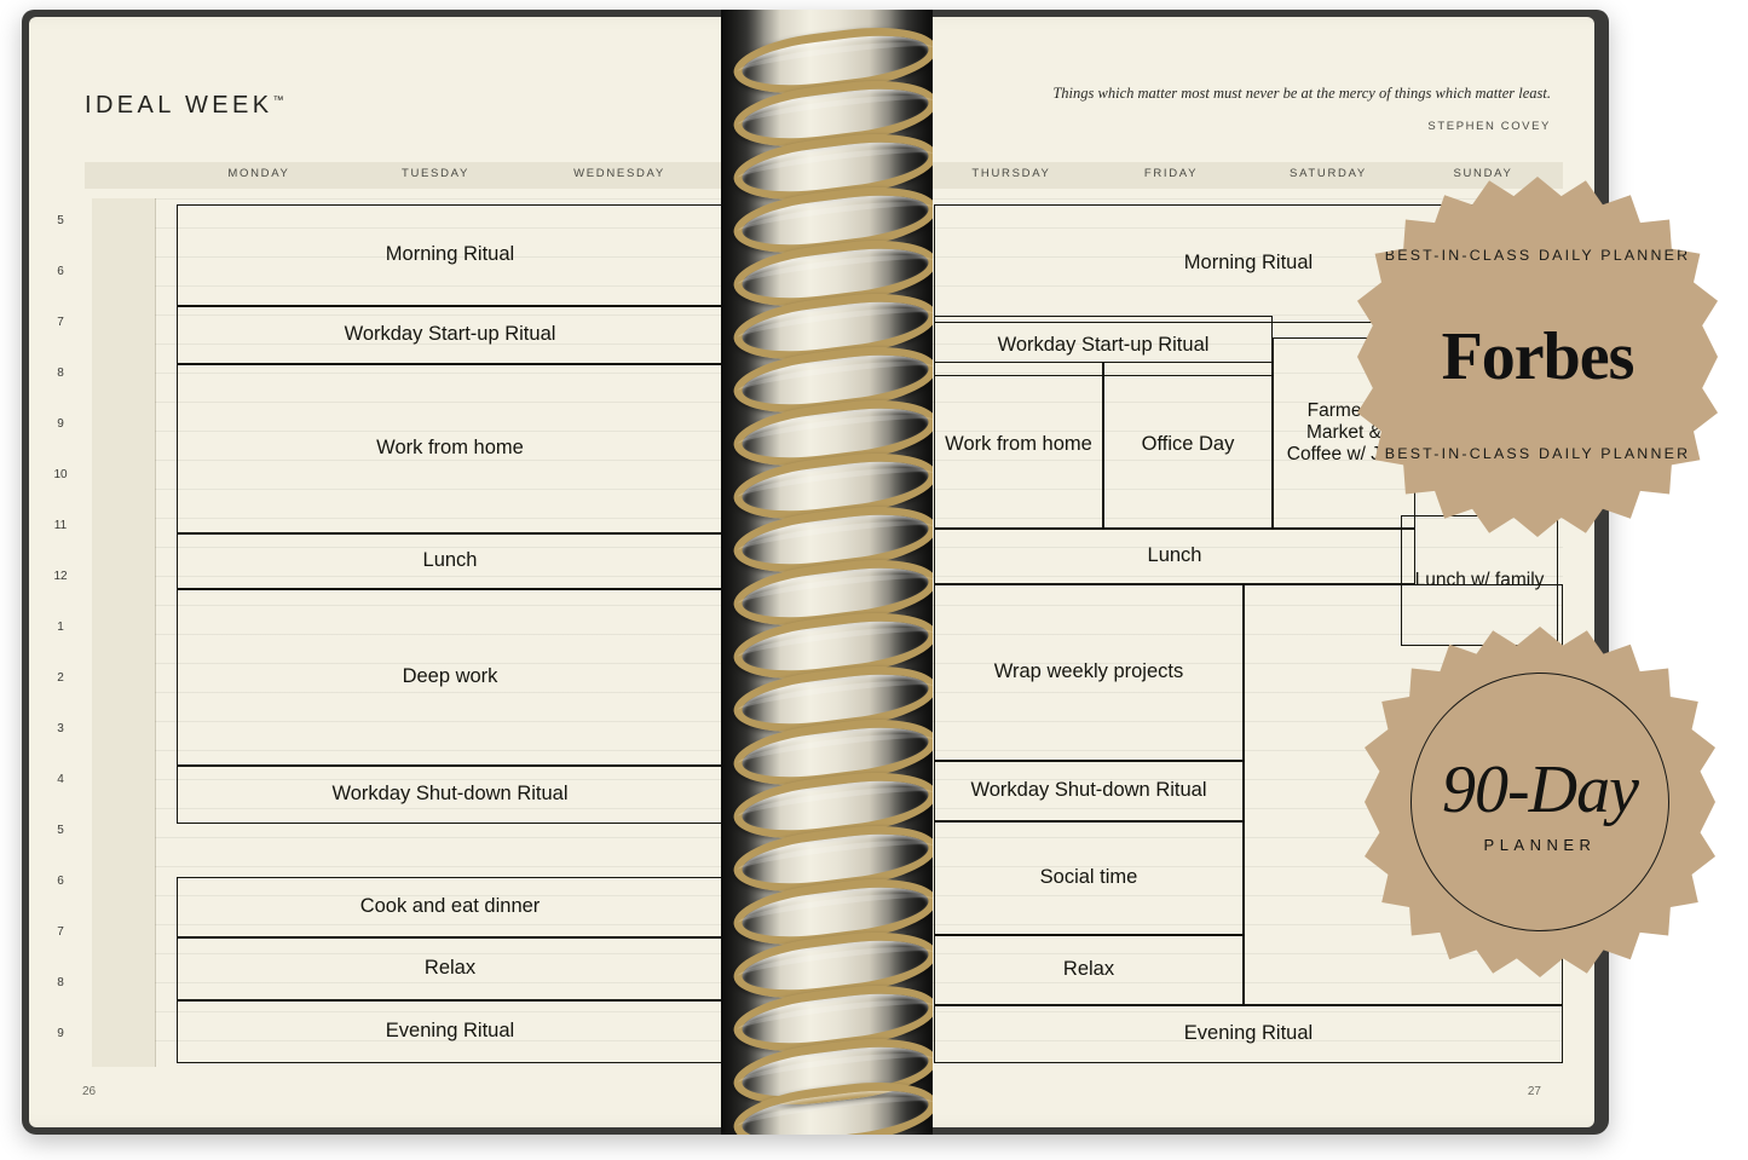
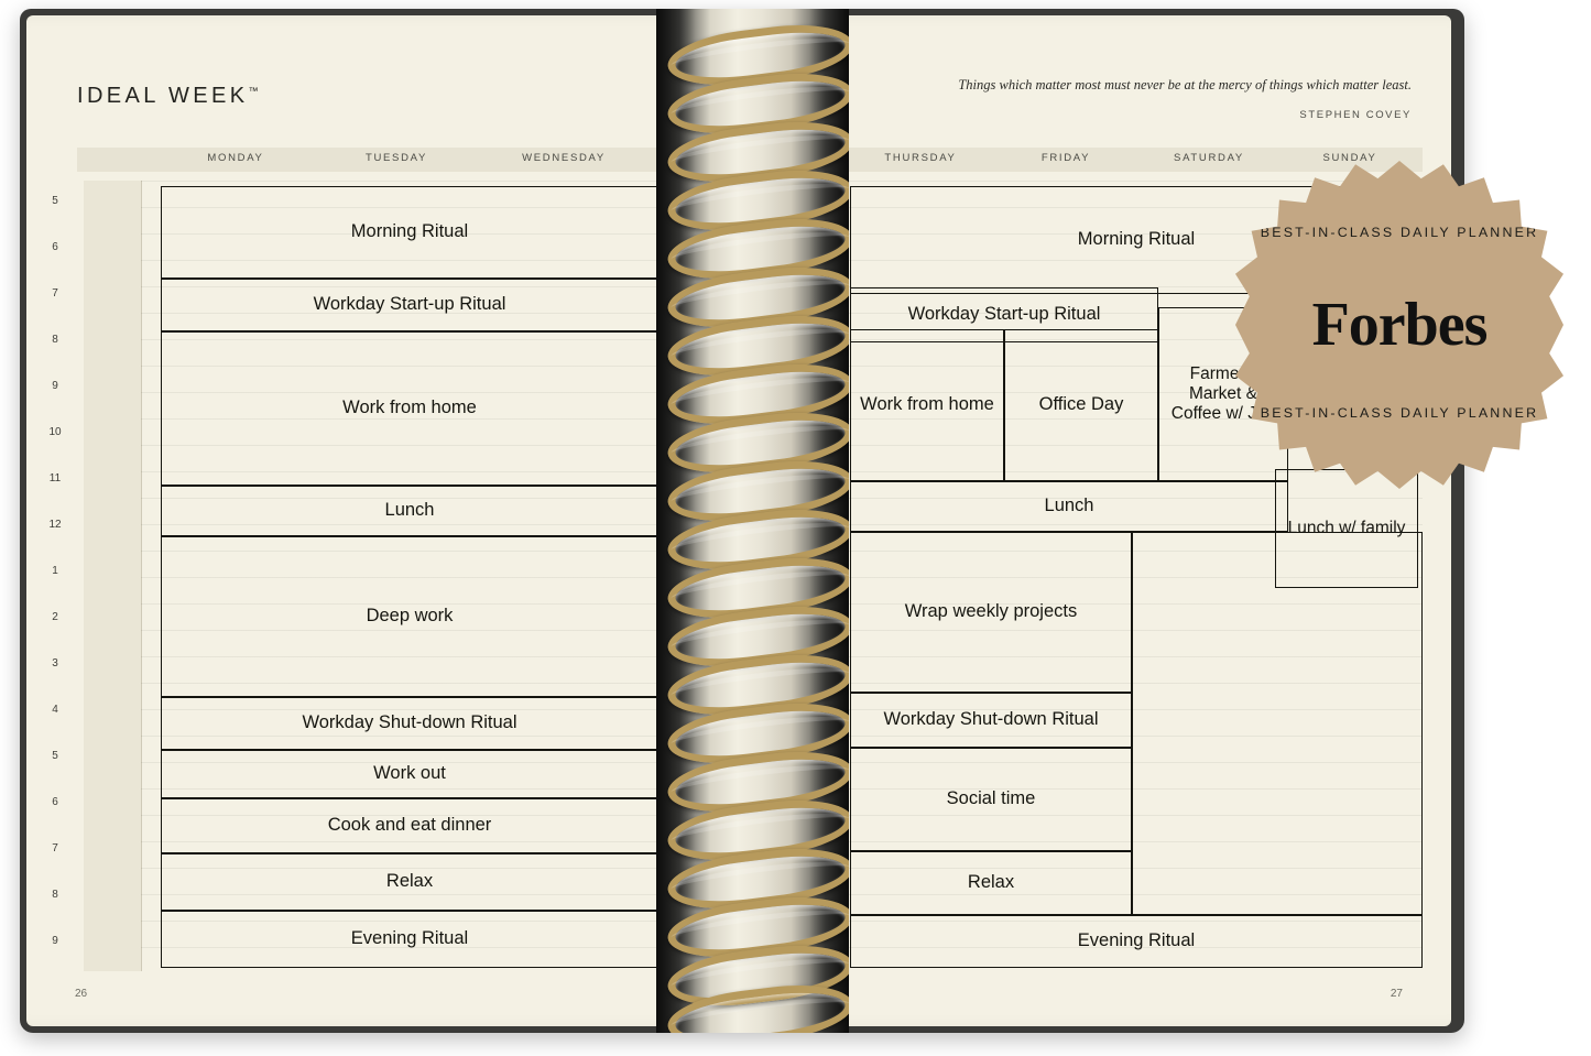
  IDEAL WEEK™
  MONDAY
  TUESDAY
  WEDNESDAY
  5
  6
  7
  8
  9
  10
  11
  12
  1
  2
  3
  4
  5
  6
  7
  8
  9
  Morning Ritual
  Workday Start-up Ritual
  Work from home
  Lunch
  Deep work
  Workday Shut-down Ritual
+ Work out
  Cook and eat dinner
  Relax
  Evening Ritual
  26
  Things which matter most must never be at the mercy of things which matter least.
  STEPHEN COVEY
  THURSDAY
  FRIDAY
  SATURDAY
  SUNDAY
  Morning Ritual
  Workday Start-up Ritual
  Work from home
  Office Day
  Farme Market & Coffee w/ J
  Lunch
  Lunch w/ family
  Wrap weekly projects
  Workday Shut-down Ritual
  Social time
  Relax
  Evening Ritual
  27
  BEST-IN-CLASS DAILY PLANNER
  Forbes
  BEST-IN-CLASS DAILY PLANNER
- 90-Day
- PLANNER
